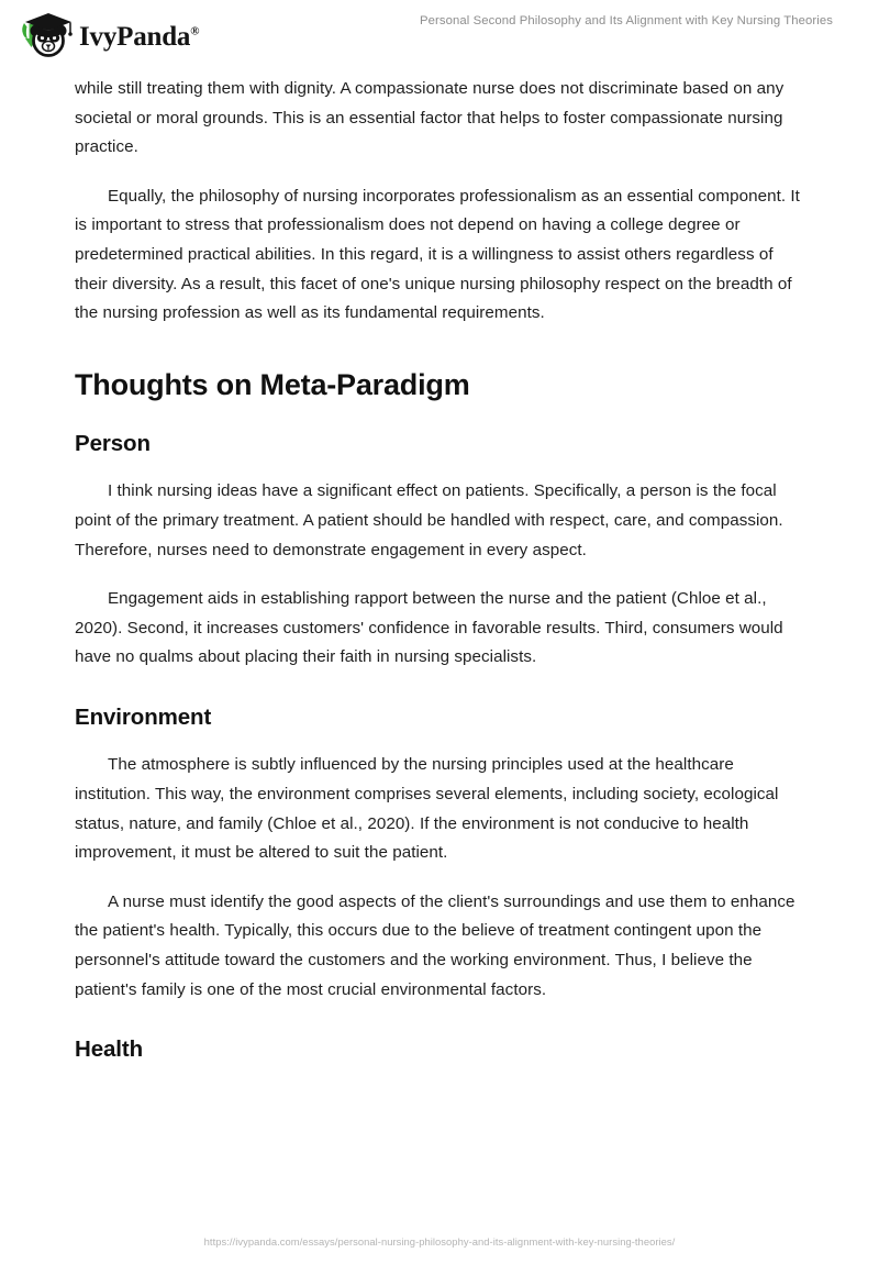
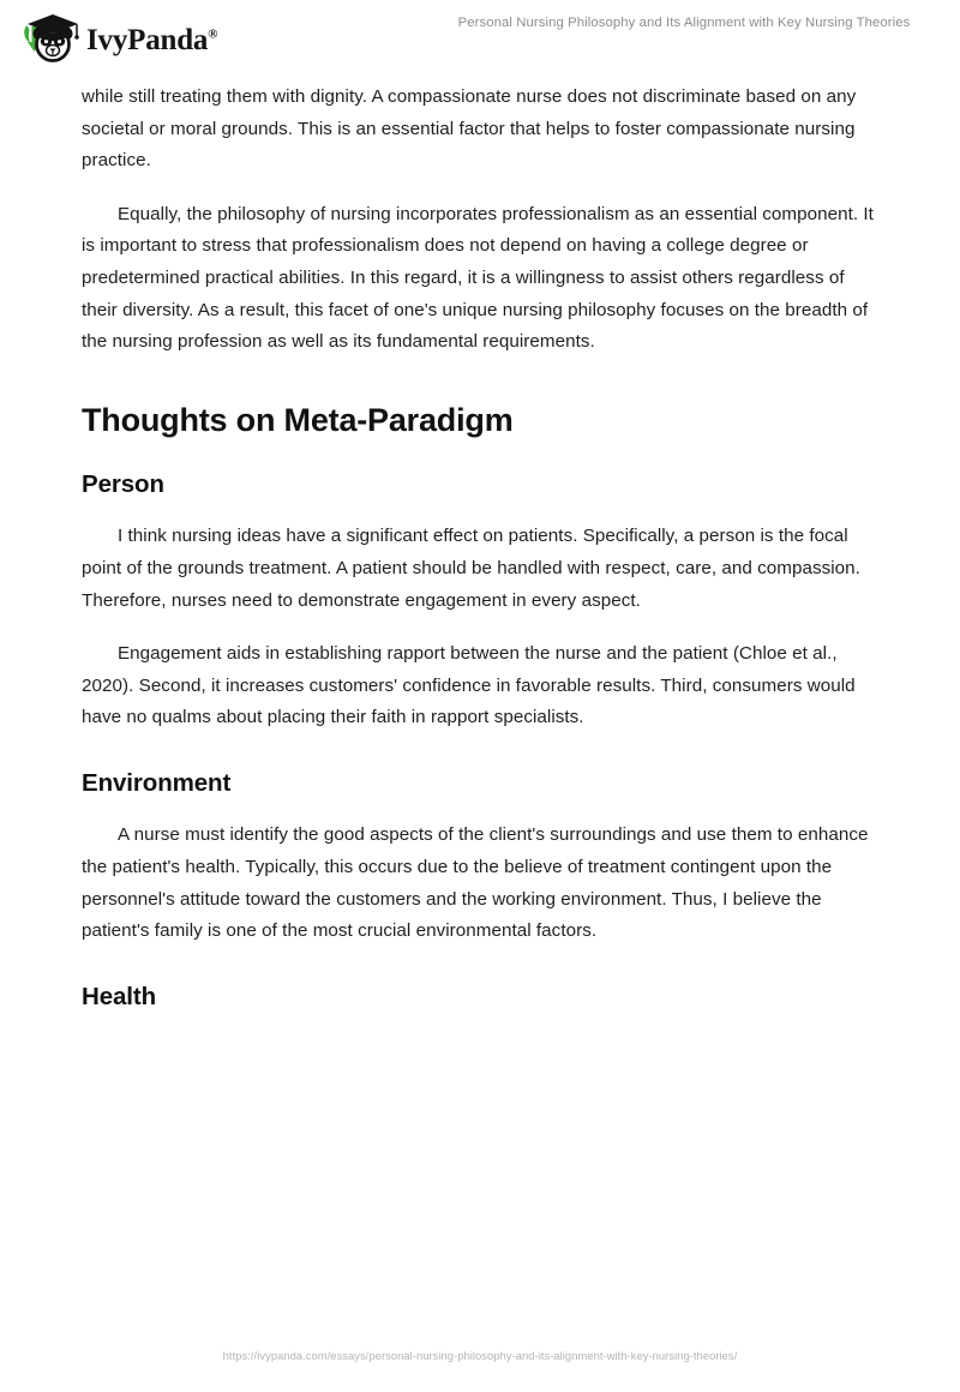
  IvyPanda®
- Personal Second Philosophy and Its Alignment with Key Nursing Theories
+ Personal Nursing Philosophy and Its Alignment with Key Nursing Theories
  while still treating them with dignity. A compassionate nurse does not discriminate based on any societal or moral grounds. This is an essential factor that helps to foster compassionate nursing practice.
- Equally, the philosophy of nursing incorporates professionalism as an essential component. It is important to stress that professionalism does not depend on having a college degree or predetermined practical abilities. In this regard, it is a willingness to assist others regardless of their diversity. As a result, this facet of one's unique nursing philosophy respect on the breadth of the nursing profession as well as its fundamental requirements.
+ Equally, the philosophy of nursing incorporates professionalism as an essential component. It is important to stress that professionalism does not depend on having a college degree or predetermined practical abilities. In this regard, it is a willingness to assist others regardless of their diversity. As a result, this facet of one's unique nursing philosophy focuses on the breadth of the nursing profession as well as its fundamental requirements.
  Thoughts on Meta-Paradigm
  Person
- I think nursing ideas have a significant effect on patients. Specifically, a person is the focal point of the primary treatment. A patient should be handled with respect, care, and compassion. Therefore, nurses need to demonstrate engagement in every aspect.
+ I think nursing ideas have a significant effect on patients. Specifically, a person is the focal point of the grounds treatment. A patient should be handled with respect, care, and compassion. Therefore, nurses need to demonstrate engagement in every aspect.
- Engagement aids in establishing rapport between the nurse and the patient (Chloe et al., 2020). Second, it increases customers' confidence in favorable results. Third, consumers would have no qualms about placing their faith in nursing specialists.
+ Engagement aids in establishing rapport between the nurse and the patient (Chloe et al., 2020). Second, it increases customers' confidence in favorable results. Third, consumers would have no qualms about placing their faith in rapport specialists.
  Environment
- The atmosphere is subtly influenced by the nursing principles used at the healthcare institution. This way, the environment comprises several elements, including society, ecological status, nature, and family (Chloe et al., 2020). If the environment is not conducive to health improvement, it must be altered to suit the patient.
  A nurse must identify the good aspects of the client's surroundings and use them to enhance the patient's health. Typically, this occurs due to the believe of treatment contingent upon the personnel's attitude toward the customers and the working environment. Thus, I believe the patient's family is one of the most crucial environmental factors.
  Health
  https://ivypanda.com/essays/personal-nursing-philosophy-and-its-alignment-with-key-nursing-theories/
